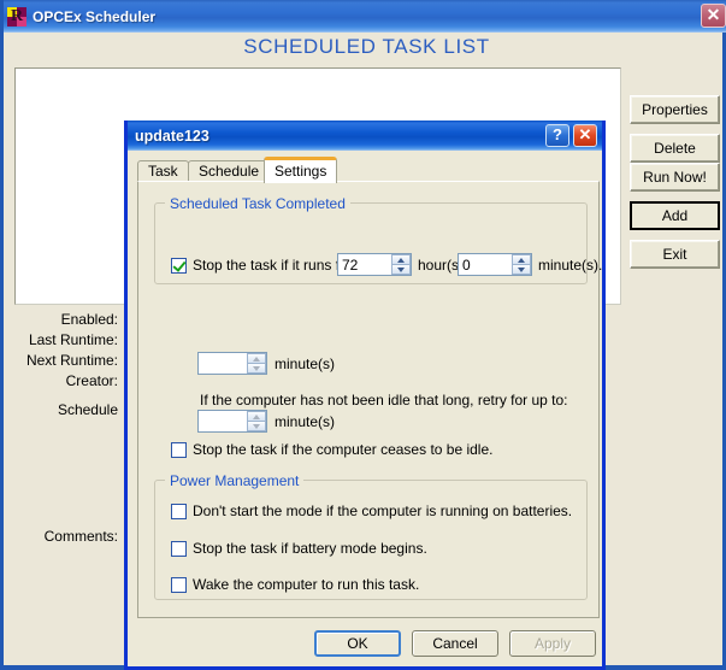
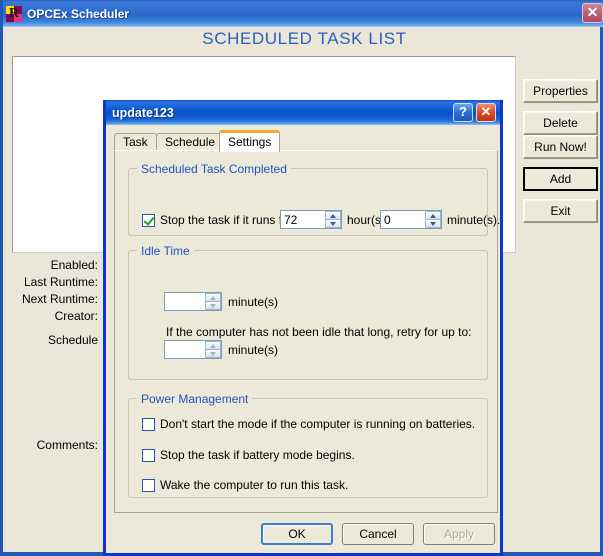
  R
  OPCEx Scheduler
  ✕
  SCHEDULED TASK LIST
  Enabled:
  Last Runtime:
  Next Runtime:
  Creator:
  Schedule
  Comments:
  Properties
  Delete
  Run Now!
  Add
  Exit
  update123
  ?
  ✕
  Task
  Schedule
  Settings
  Scheduled Task Completed
  Stop the task if it runs
  72
  hour(s
  0
  minute(s).
+ Idle Time
  minute(s)
  If the computer has not been idle that long, retry for up to:
  minute(s)
- Stop the task if the computer ceases to be idle.
  Power Management
  Don't start the mode if the computer is running on batteries.
  Stop the task if battery mode begins.
  Wake the computer to run this task.
  OK
  Cancel
  Apply
